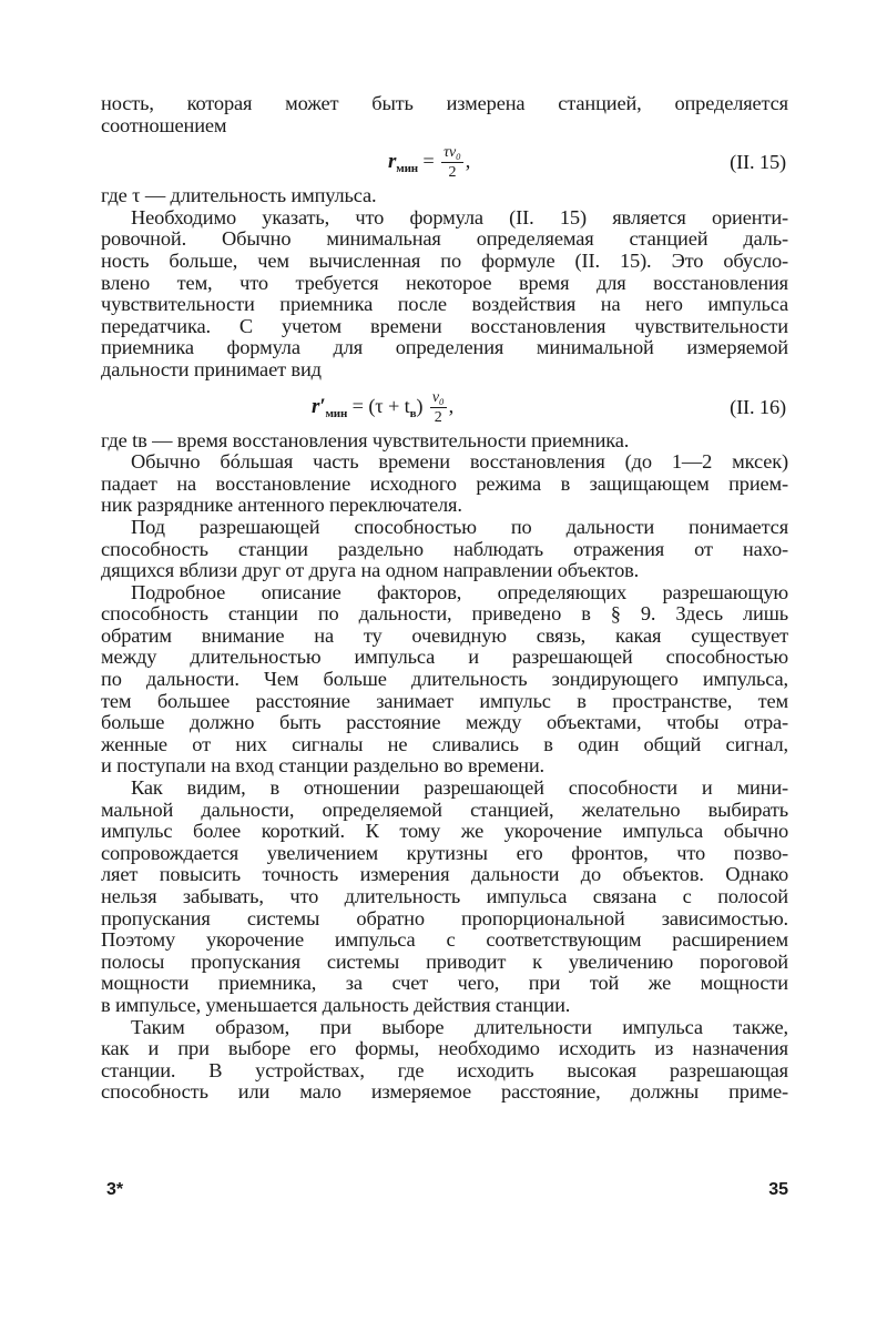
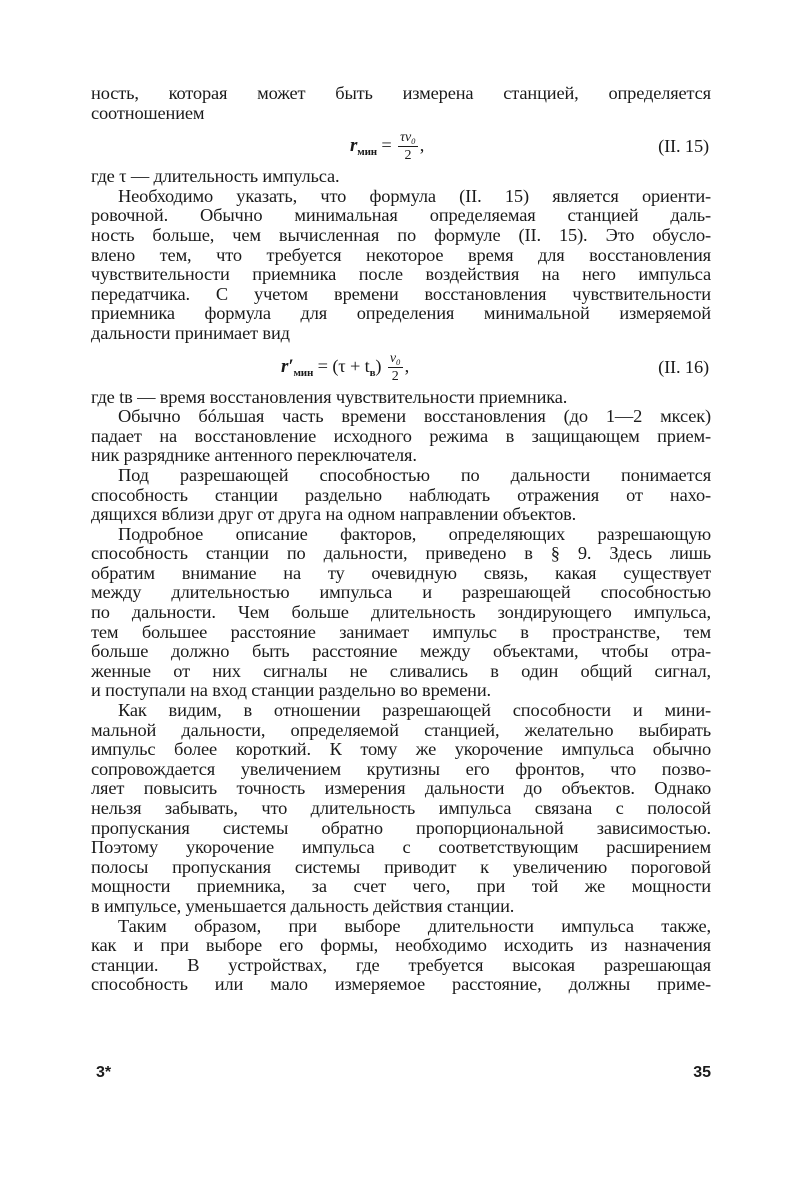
  ность, которая может быть измерена станцией, определяется
  соотношением
  rмин =
  τv₀
  2
  ,
  (II. 15)
  где τ — длительность импульса.
  Необходимо указать, что формула (II. 15) является ориенти-
  ровочной. Обычно минимальная определяемая станцией даль-
  ность больше, чем вычисленная по формуле (II. 15). Это обусло-
  влено тем, что требуется некоторое время для восстановления
  чувствительности приемника после воздействия на него импульса
  передатчика. С учетом времени восстановления чувствительности
  приемника формула для определения минимальной измеряемой
  дальности принимает вид
  r′мин = (τ + tв)
  v₀
  2
  ,
  (II. 16)
  где tв — время восстановления чувствительности приемника.
  Обычно бóльшая часть времени восстановления (до 1—2 мксек)
  падает на восстановление исходного режима в защищающем прием-
  ник разряднике антенного переключателя.
  Под разрешающей способностью по дальности понимается
  способность станции раздельно наблюдать отражения от нахо-
  дящихся вблизи друг от друга на одном направлении объектов.
  Подробное описание факторов, определяющих разрешающую
  способность станции по дальности, приведено в § 9. Здесь лишь
  обратим внимание на ту очевидную связь, какая существует
  между длительностью импульса и разрешающей способностью
  по дальности. Чем больше длительность зондирующего импульса,
  тем большее расстояние занимает импульс в пространстве, тем
  больше должно быть расстояние между объектами, чтобы отра-
  женные от них сигналы не сливались в один общий сигнал,
  и поступали на вход станции раздельно во времени.
  Как видим, в отношении разрешающей способности и мини-
  мальной дальности, определяемой станцией, желательно выбирать
  импульс более короткий. К тому же укорочение импульса обычно
  сопровождается увеличением крутизны его фронтов, что позво-
  ляет повысить точность измерения дальности до объектов. Однако
  нельзя забывать, что длительность импульса связана с полосой
  пропускания системы обратно пропорциональной зависимостью.
  Поэтому укорочение импульса с соответствующим расширением
  полосы пропускания системы приводит к увеличению пороговой
  мощности приемника, за счет чего, при той же мощности
  в импульсе, уменьшается дальность действия станции.
  Таким образом, при выборе длительности импульса также,
  как и при выборе его формы, необходимо исходить из назначения
- станции. В устройствах, где исходить высокая разрешающая
+ станции. В устройствах, где требуется высокая разрешающая
  способность или мало измеряемое расстояние, должны приме-
  3*
  35
